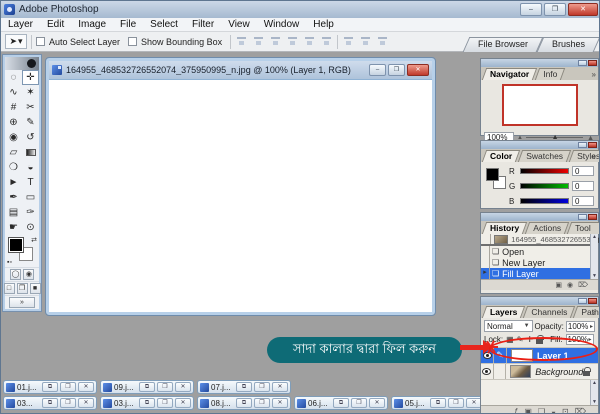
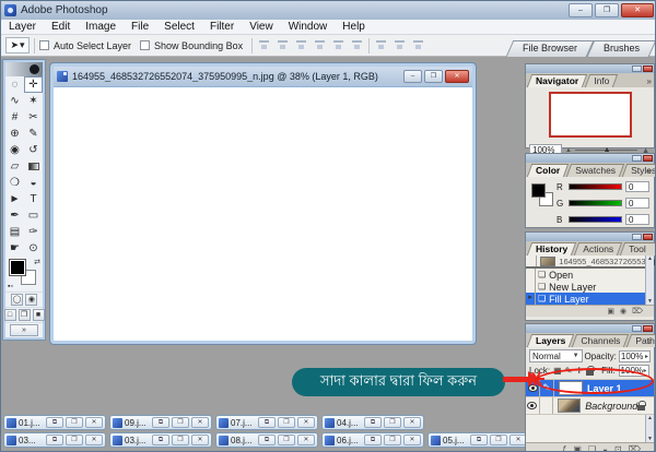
  Adobe Photoshop
  Layer
  Edit
  Image
  File
  Select
  Filter
  View
  Window
  Help
  ➤
  ▾
  Auto Select Layer
  Show Bounding Box
  File Browser
  Brushes
  ◌
  ✛
  ∿
  ✶
  #
  ✂
  ⊕
  ✎
  ◉
  ↺
  ▱
  ❍
  ◒
  ►
  T
  ✒
  ▭
  ▤
  ✑
  ☛
  ⊙
- 164955_468532726552074_375950995_n.jpg @ 100% (Layer 1, RGB)
+ 164955_468532726552074_375950995_n.jpg @ 38% (Layer 1, RGB)
  Navigator
  Info
  »
  100%
  ▲
  Color
  Swatches
  Styles
  »
  R
  0
  G
  0
  B
  0
  History
  Actions
  164955_468532726553
  ❏
  Open
  ❏
  New Layer
  ❏
  Fill Layer
  Layers
  Channels
  Path
  »
  Normal
  Opacity:
  100%
  Lock:
  ▦
  ✎
  ✛
  Fill:
  100%
  ✎
  Layer 1
  Background
  ƒ
  ▣
  ❏
  ◒
  ⊡
  ⌦
  সাদা কালার দ্বারা ফিল করুন
  01.j...
  09.j...
  07.j...
+ 04.j...
  03...
  03.j...
  08.j...
  06.j...
  05.j...
